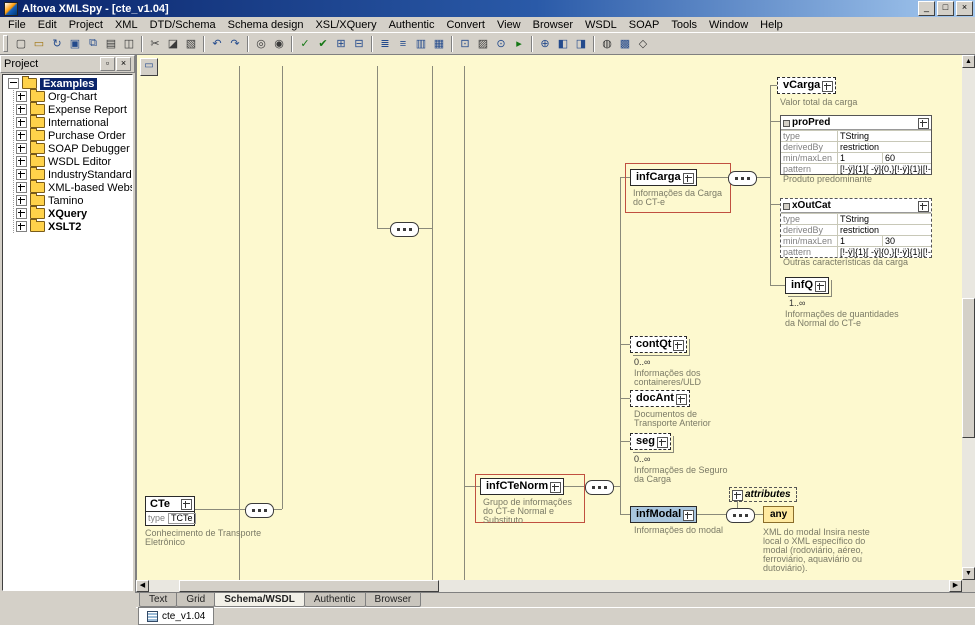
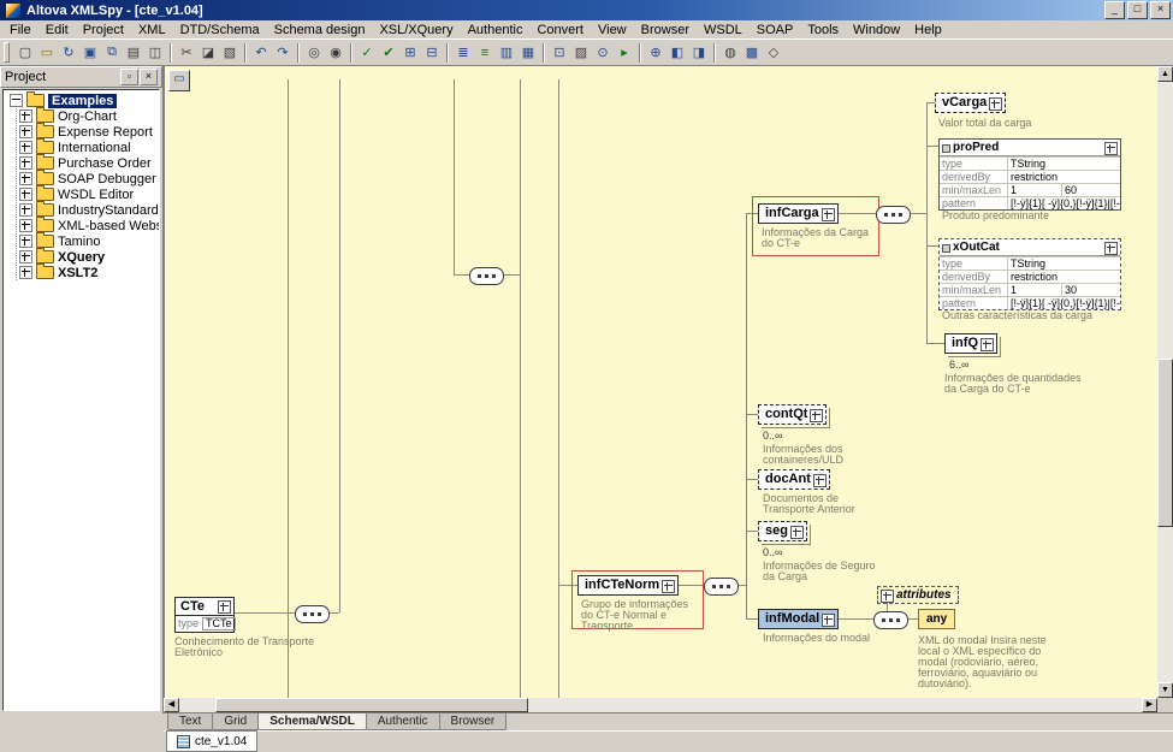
  Altova XMLSpy - [cte_v1.04]
  _
  □
  ×
  File
  Edit
  Project
  XML
  DTD/Schema
  Schema design
  XSL/XQuery
  Authentic
  Convert
  View
  Browser
  WSDL
  SOAP
  Tools
  Window
  Help
  ▢
  ▭
  ↻
  ▣
  ⧉
  ▤
  ◫
  ✂
  ◪
  ▧
  ↶
  ↷
  ◎
  ◉
  ✓
  ✔
  ⊞
  ⊟
  ≣
  ≡
  ▥
  ▦
  ⊡
  ▨
  ⊙
  ▸
  ⊕
  ◧
  ◨
  ◍
  ▩
  ◇
  Project
  ▫
  ×
  Examples
  Org-Chart
  Expense Report
  International
  Purchase Order
  SOAP Debugger
  WSDL Editor
  IndustryStandard
  XML-based Web
  Tamino
  XQuery
  XSLT2
  ▭
  CTe
  type
  TCTe
  Conhecimento de Transporte Eletrônico
  infCTeNorm
- Grupo de informações do CT-e Normal e Substituto
+ Grupo de informações do CT-e Normal e Transporte
  infCarga
  Informações da Carga do CT-e
  vCarga
  Valor total da carga
  proPred
  type
  TString
  derivedBy
  restriction
  min/maxLen
  1
  60
  pattern
  [!-ÿ]{1}[ -ÿ]{0,}[!-ÿ]{1}|[!-
  Produto predominante
  xOutCat
  type
  TString
  derivedBy
  restriction
  min/maxLen
  1
  30
  pattern
  [!-ÿ]{1}[ -ÿ]{0,}[!-ÿ]{1}|[!-
  Outras características da carga
  infQ
- 1..∞
+ 6..∞
- Informações de quantidades da Normal do CT-e
+ Informações de quantidades da Carga do CT-e
  contQt
  0..∞
  Informações dos containeres/ULD
  docAnt
  Documentos de Transporte Anterior
  seg
  0..∞
  Informações de Seguro da Carga
  infModal
  Informações do modal
  attributes
  any
  XML do modal Insira neste local o XML específico do modal (rodoviário, aéreo, ferroviário, aquaviário ou dutoviário).
  Text
  Grid
  Schema/WSDL
  Authentic
  Browser
  cte_v1.04
